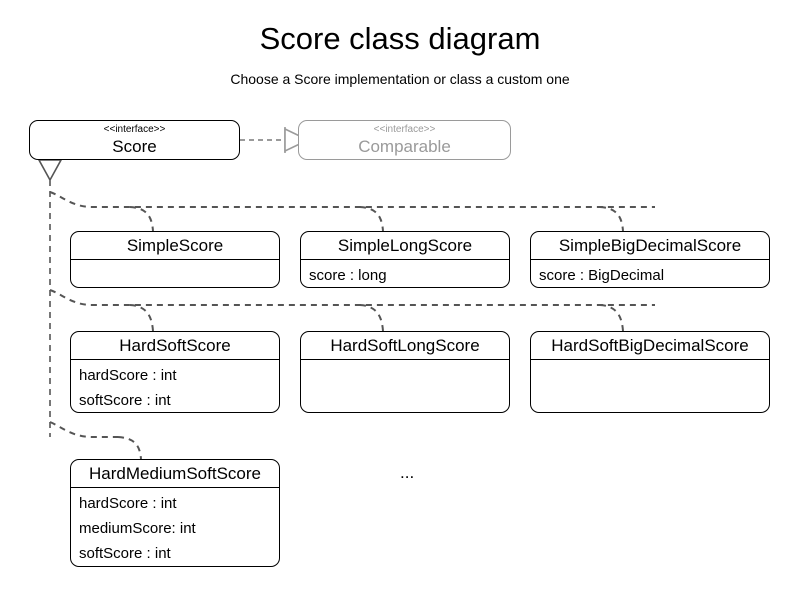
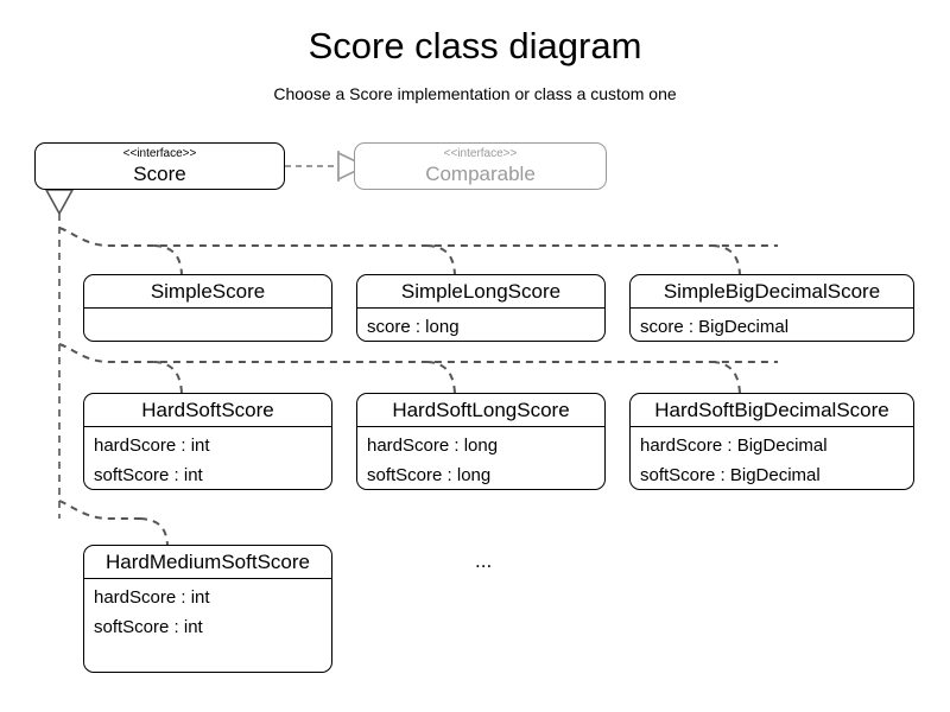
  Score class diagram
  Choose a Score implementation or class a custom one
  <<interface>>
  Score
  <<interface>>
  Comparable
  SimpleScore
  SimpleLongScore
  score : long
  SimpleBigDecimalScore
  score : BigDecimal
  HardSoftScore
  hardScore : int
  softScore : int
  HardSoftLongScore
+ hardScore : long
+ softScore : long
  HardSoftBigDecimalScore
+ hardScore : BigDecimal
+ softScore : BigDecimal
  HardMediumSoftScore
  hardScore : int
- mediumScore: int
  softScore : int
  ...
